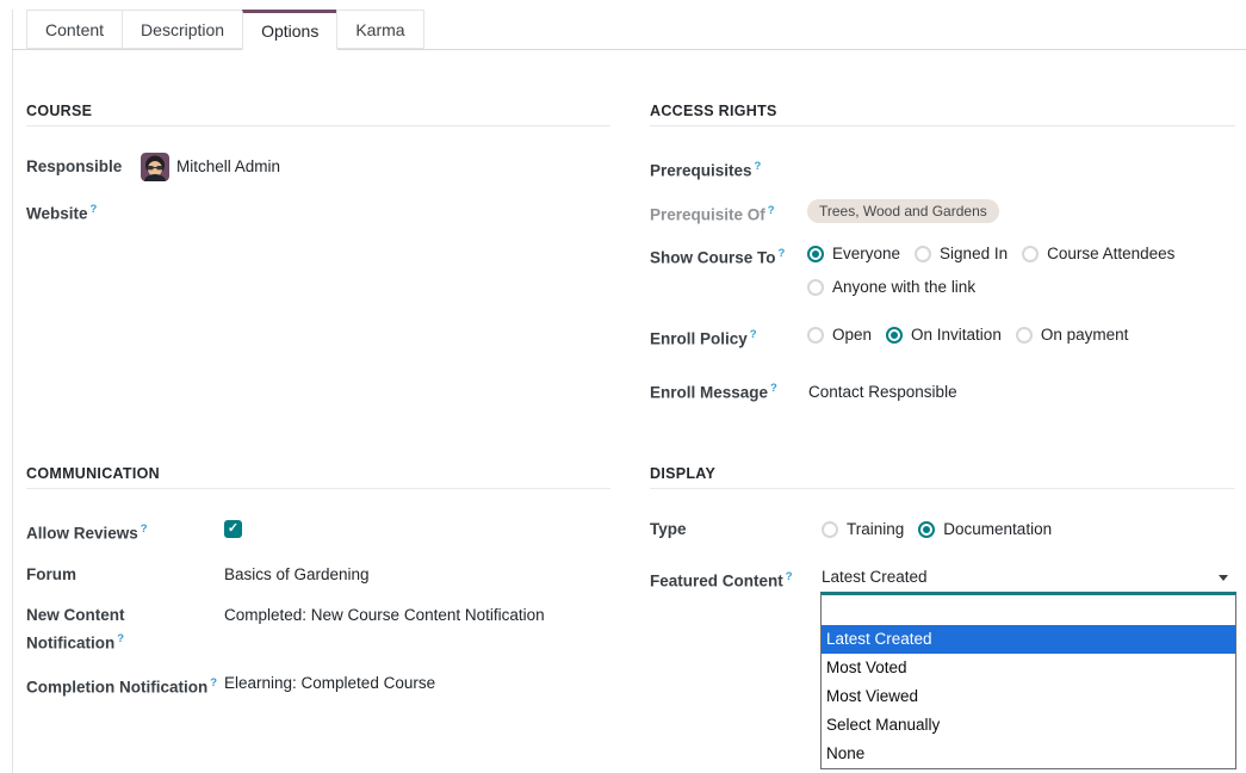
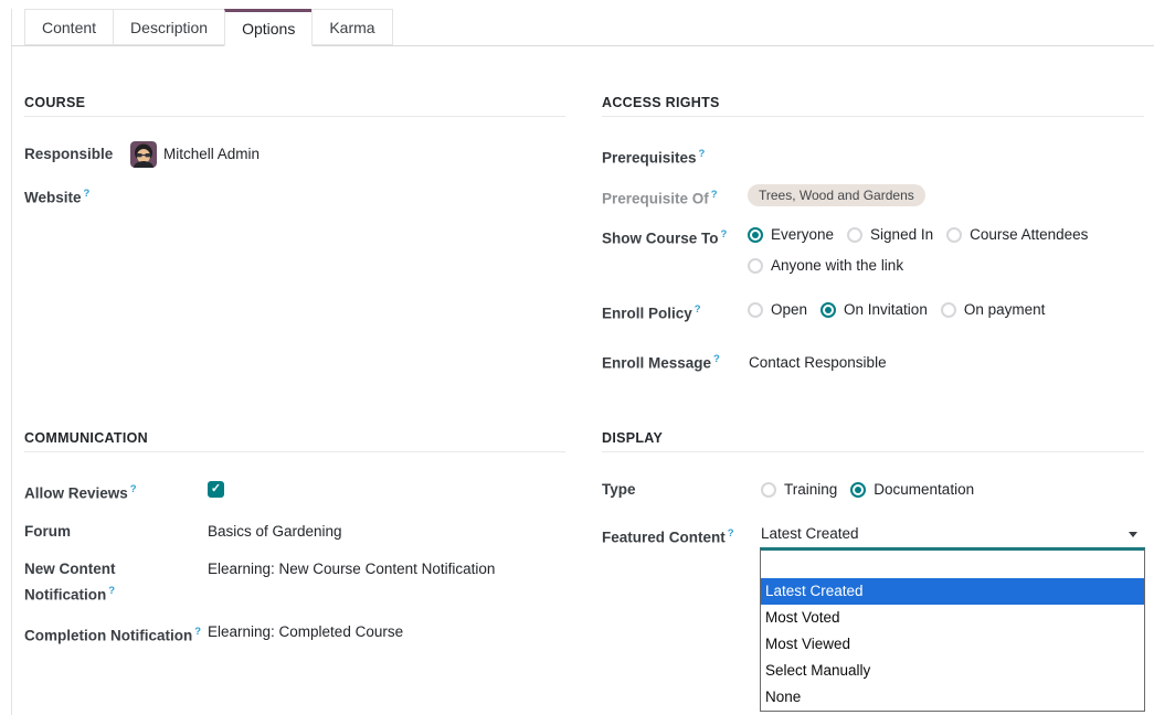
  Content
  Description
  Options
  Karma
  COURSE
  Responsible
  Mitchell Admin
  Website ?
  ACCESS RIGHTS
  Prerequisites ?
  Prerequisite Of ?
  Trees, Wood and Gardens
  Show Course To ?
  Everyone
  Signed In
  Course Attendees
  Anyone with the link
  Enroll Policy ?
  Open
  On Invitation
  On payment
  Enroll Message ?
  Contact Responsible
  COMMUNICATION
  Allow Reviews ?
  Forum
  Basics of Gardening
  New Content Notification ?
- Completed: New Course Content Notification
+ Elearning: New Course Content Notification
  Completion Notification ?
  Elearning: Completed Course
  DISPLAY
  Type
  Training
  Documentation
  Featured Content ?
  Latest Created
  Latest Created
  Most Voted
  Most Viewed
  Select Manually
  None
